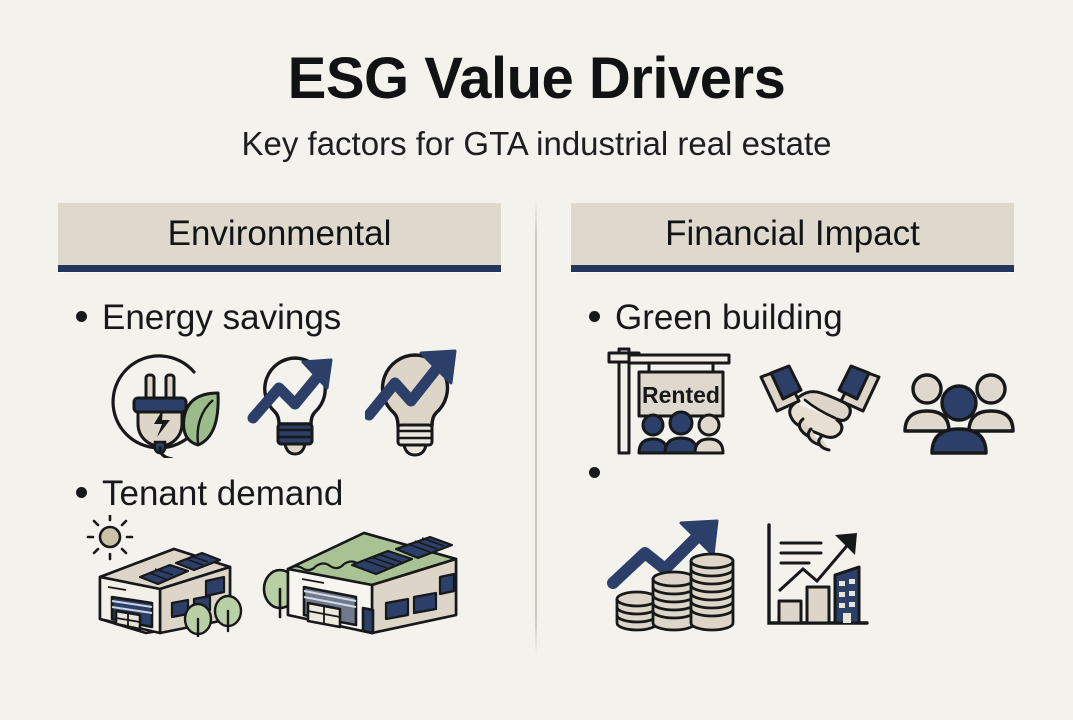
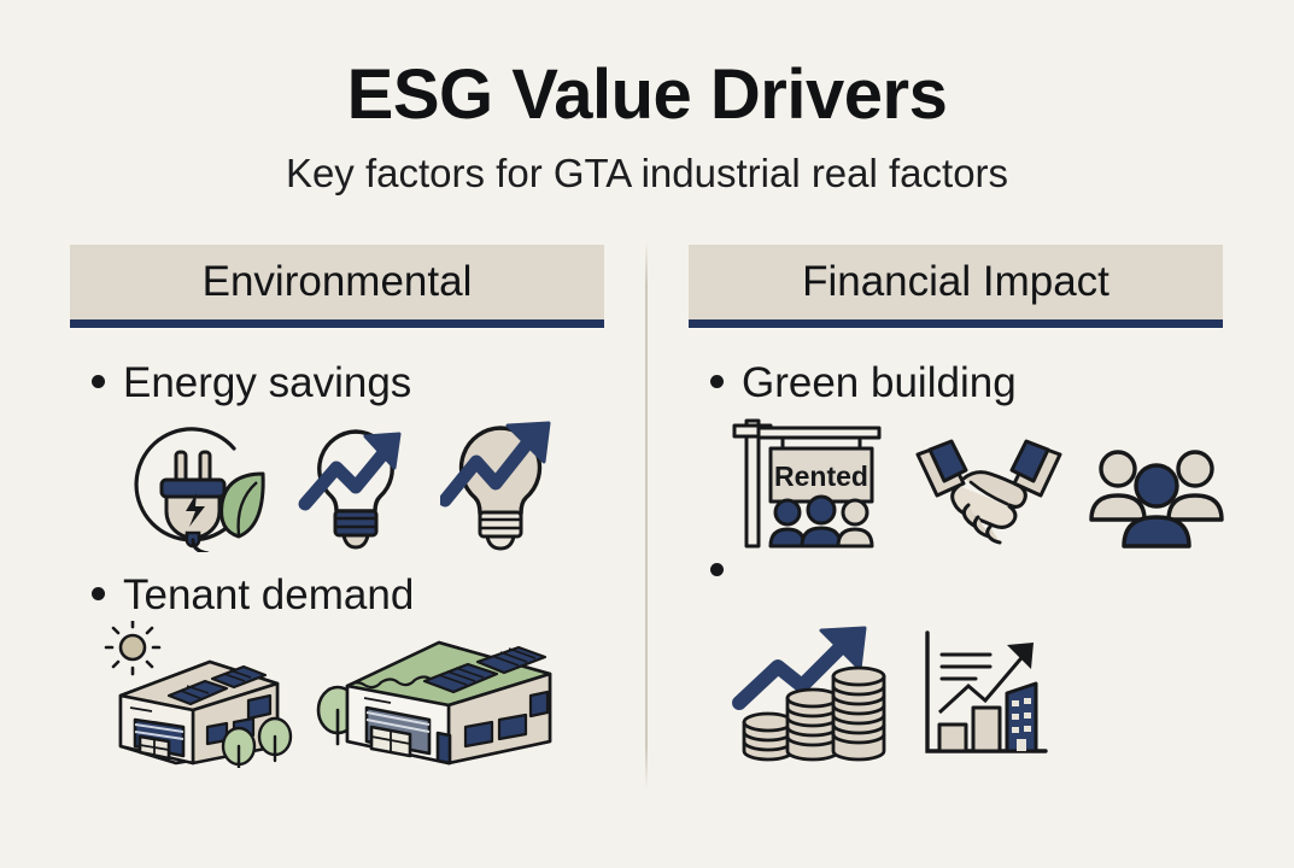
  ESG Value Drivers
- Key factors for GTA industrial real estate
+ Key factors for GTA industrial real factors
  Environmental
  Energy savings
  Tenant demand
  Financial Impact
  Green building
  Rented
